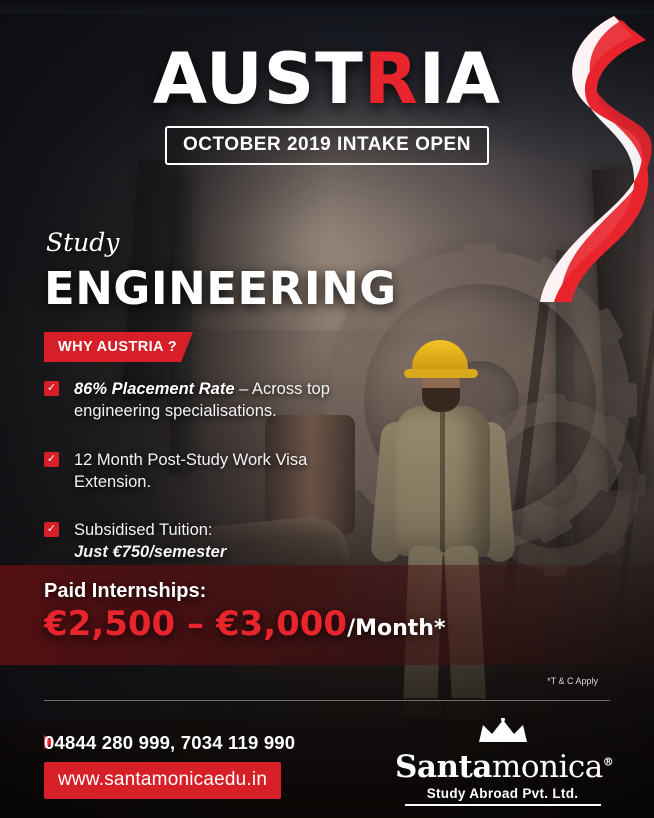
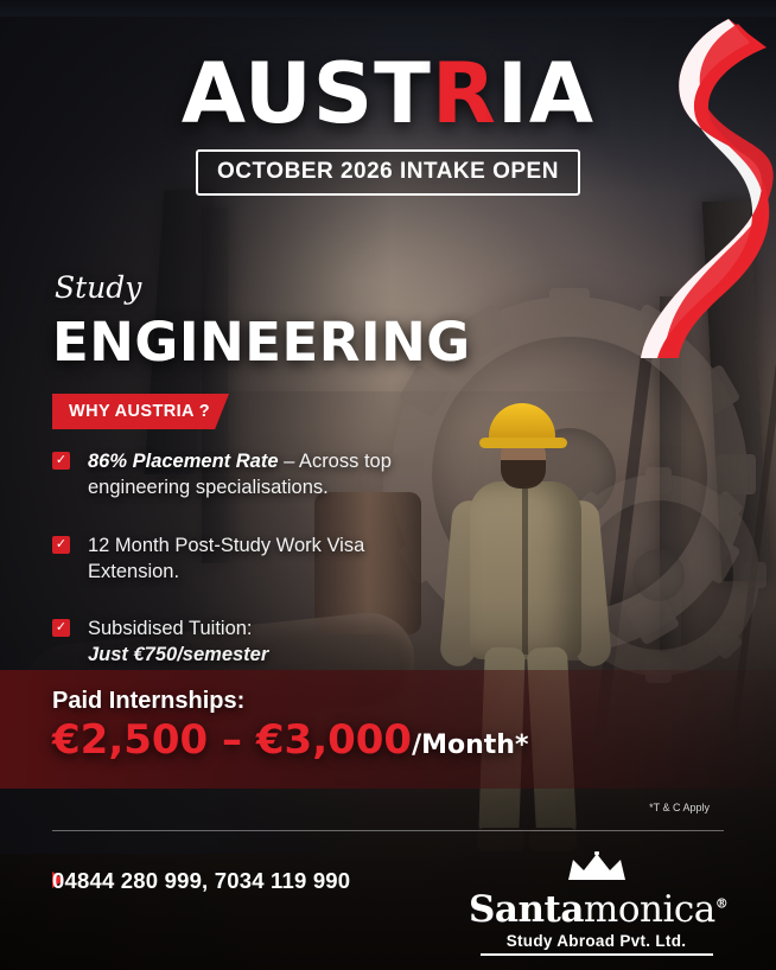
  AUSTRIA
- OCTOBER 2019 INTAKE OPEN
+ OCTOBER 2026 INTAKE OPEN
  Study
  ENGINEERING
  WHY AUSTRIA ?
  ✓
  86% Placement Rate – Across top engineering specialisations.
  ✓
  12 Month Post-Study Work Visa Extension.
  ✓
  Subsidised Tuition:
  Just €750/semester
  Paid Internships:
  €2,500 – €3,000/Month*
  *T & C Apply
  04844 280 999, 7034 119 990
- www.santamonicaedu.in
  Santamonica®
  Study Abroad Pvt. Ltd.
